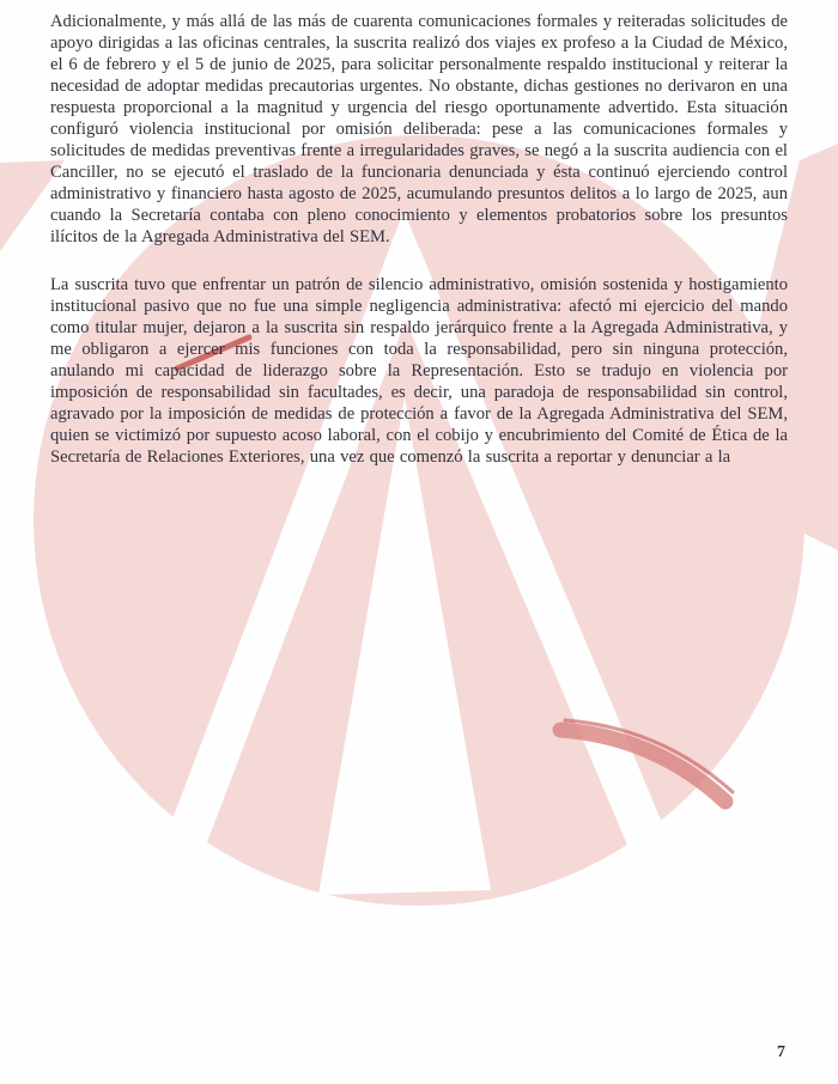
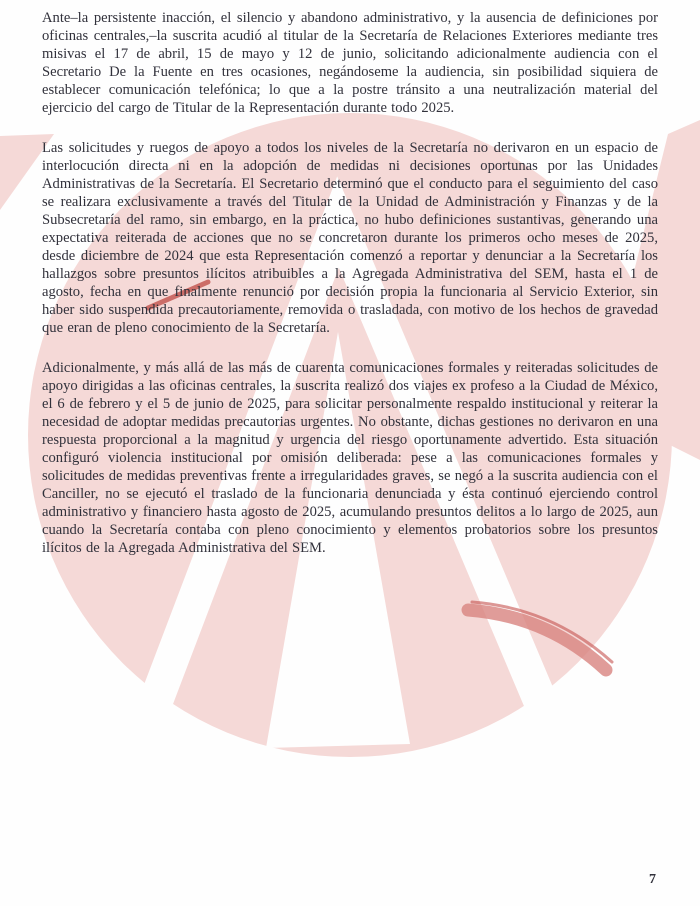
+ Ante–la persistente inacción, el silencio y abandono administrativo, y la ausencia de definiciones por oficinas centrales,–la suscrita acudió al titular de la Secretaría de Relaciones Exteriores mediante tres misivas el 17 de abril, 15 de mayo y 12 de junio, solicitando adicionalmente audiencia con el Secretario De la Fuente en tres ocasiones, negándoseme la audiencia, sin posibilidad siquiera de establecer comunicación telefónica; lo que a la postre tránsito a una neutralización material del ejercicio del cargo de Titular de la Representación durante todo 2025.
+ Las solicitudes y ruegos de apoyo a todos los niveles de la Secretaría no derivaron en un espacio de interlocución directa ni en la adopción de medidas ni decisiones oportunas por las Unidades Administrativas de la Secretaría. El Secretario determinó que el conducto para el seguimiento del caso se realizara exclusivamente a través del Titular de la Unidad de Administración y Finanzas y de la Subsecretaría del ramo, sin embargo, en la práctica, no hubo definiciones sustantivas, generando una expectativa reiterada de acciones que no se concretaron durante los primeros ocho meses de 2025, desde diciembre de 2024 que esta Representación comenzó a reportar y denunciar a la Secretaría los hallazgos sobre presuntos ilícitos atribuibles a la Agregada Administrativa del SEM, hasta el 1 de agosto, fecha en que finalmente renunció por decisión propia la funcionaria al Servicio Exterior, sin haber sido suspendida precautoriamente, removida o trasladada, con motivo de los hechos de gravedad que eran de pleno conocimiento de la Secretaría.
  Adicionalmente, y más allá de las más de cuarenta comunicaciones formales y reiteradas solicitudes de apoyo dirigidas a las oficinas centrales, la suscrita realizó dos viajes ex profeso a la Ciudad de México, el 6 de febrero y el 5 de junio de 2025, para solicitar personalmente respaldo institucional y reiterar la necesidad de adoptar medidas precautorias urgentes. No obstante, dichas gestiones no derivaron en una respuesta proporcional a la magnitud y urgencia del riesgo oportunamente advertido. Esta situación configuró violencia institucional por omisión deliberada: pese a las comunicaciones formales y solicitudes de medidas preventivas frente a irregularidades graves, se negó a la suscrita audiencia con el Canciller, no se ejecutó el traslado de la funcionaria denunciada y ésta continuó ejerciendo control administrativo y financiero hasta agosto de 2025, acumulando presuntos delitos a lo largo de 2025, aun cuando la Secretaría contaba con pleno conocimiento y elementos probatorios sobre los presuntos ilícitos de la Agregada Administrativa del SEM.
- La suscrita tuvo que enfrentar un patrón de silencio administrativo, omisión sostenida y hostigamiento institucional pasivo que no fue una simple negligencia administrativa: afectó mi ejercicio del mando como titular mujer, dejaron a la suscrita sin respaldo jerárquico frente a la Agregada Administrativa, y me obligaron a ejercer mis funciones con toda la responsabilidad, pero sin ninguna protección, anulando mi capacidad de liderazgo sobre la Representación. Esto se tradujo en violencia por imposición de responsabilidad sin facultades, es decir, una paradoja de responsabilidad sin control, agravado por la imposición de medidas de protección a favor de la Agregada Administrativa del SEM, quien se victimizó por supuesto acoso laboral, con el cobijo y encubrimiento del Comité de Ética de la Secretaría de Relaciones Exteriores, una vez que comenzó la suscrita a reportar y denunciar a la
  7
